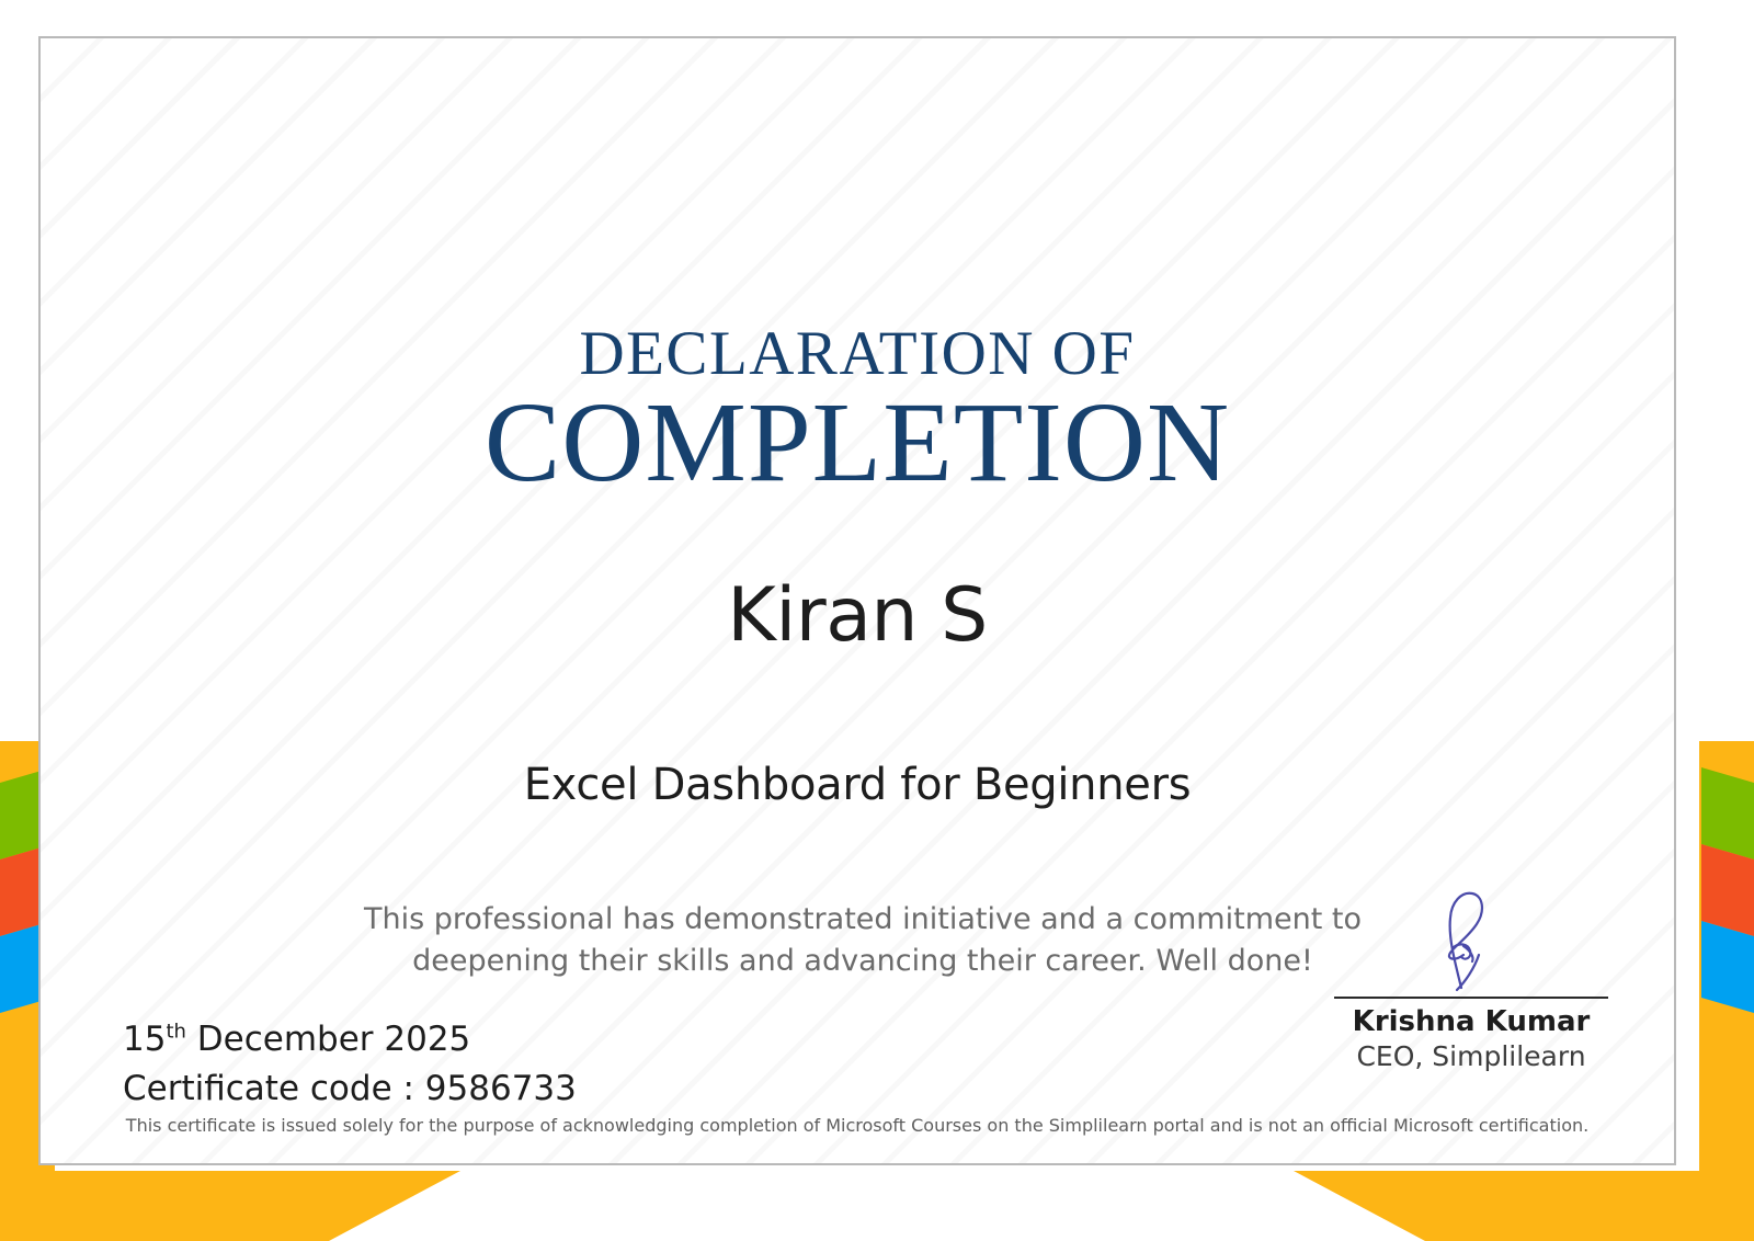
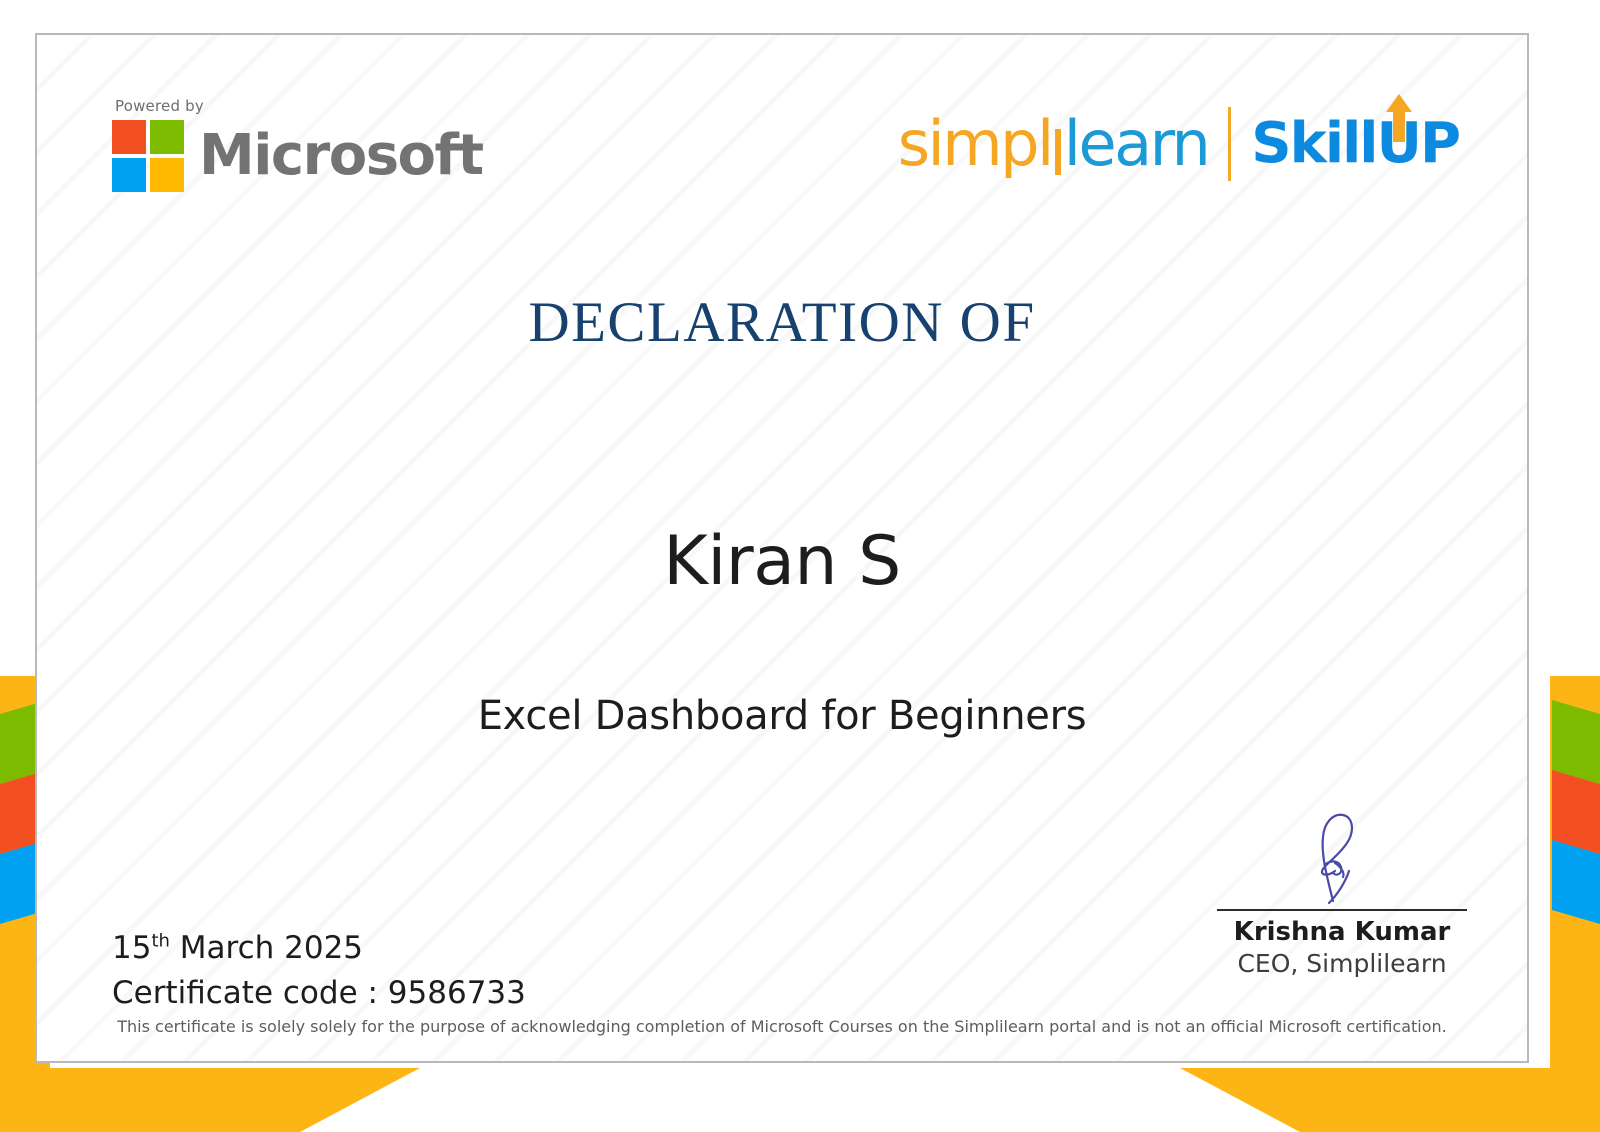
+ Powered by
+ Microsoft
+ simpl learn
+ SkillUP
  DECLARATION OF
- COMPLETION
  Kiran S
  Excel Dashboard for Beginners
- This professional has demonstrated initiative and a commitment to deepening their skills and advancing their career. Well done!
  Krishna Kumar
  CEO, Simplilearn
- 15th December 2025
+ 15th March 2025
  Certificate code : 9586733
- This certificate is issued solely for the purpose of acknowledging completion of Microsoft Courses on the Simplilearn portal and is not an official Microsoft certification.
+ This certificate is solely solely for the purpose of acknowledging completion of Microsoft Courses on the Simplilearn portal and is not an official Microsoft certification.
